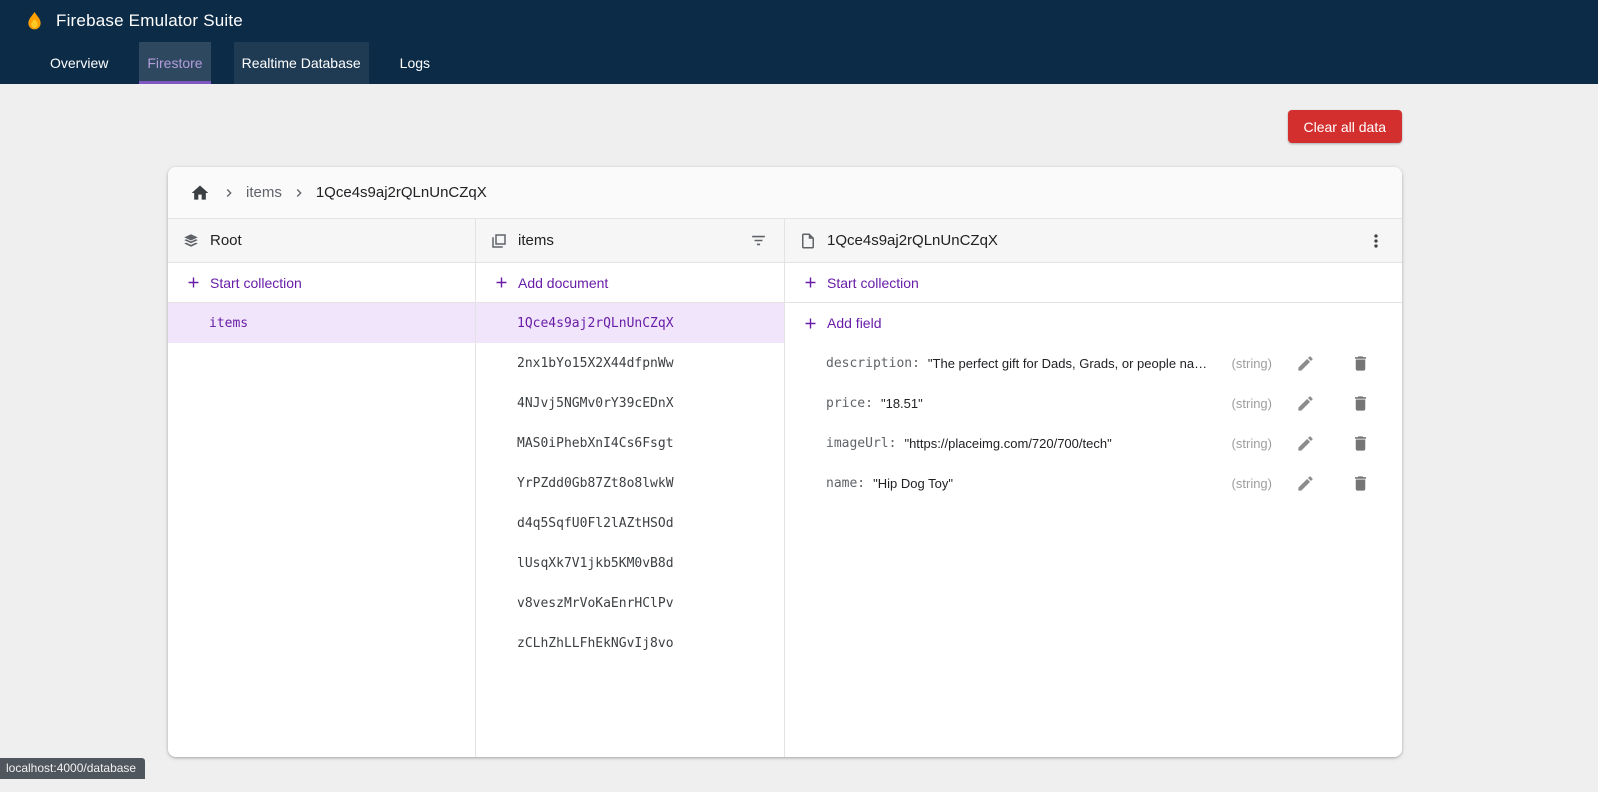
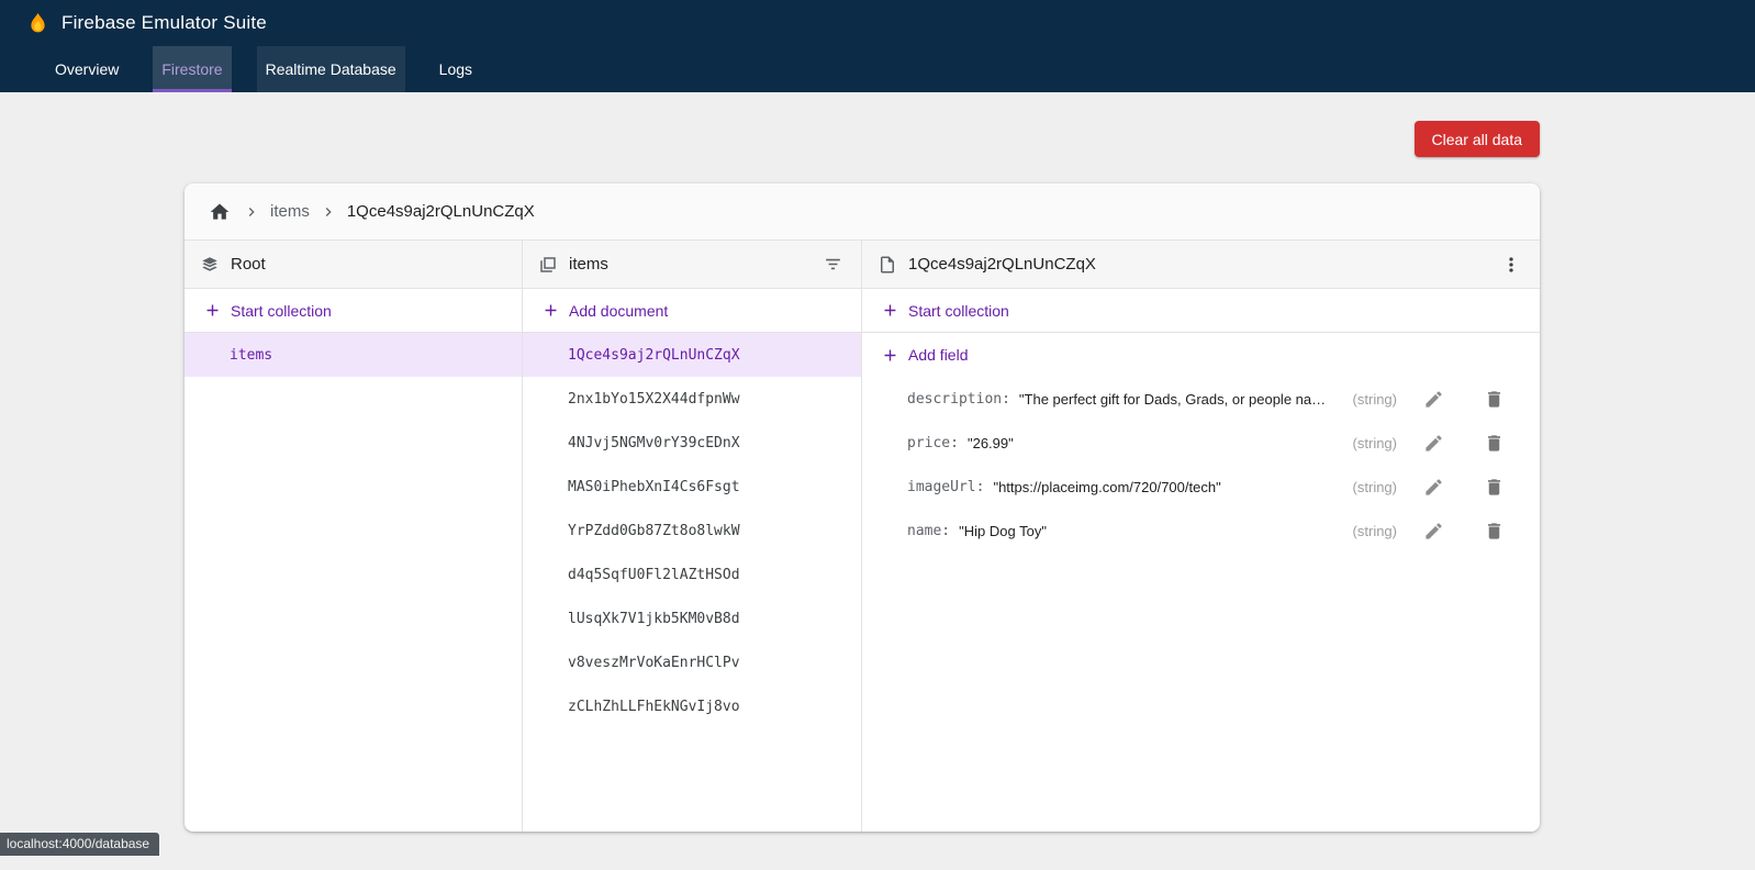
  Firebase Emulator Suite
  Overview
  Firestore
  Realtime Database
  Logs
  Clear all data
  items
  1Qce4s9aj2rQLnUnCZqX
  Root
  Start collection
  items
  items
  Add document
  1Qce4s9aj2rQLnUnCZqX
  2nx1bYo15X2X44dfpnWw
  4NJvj5NGMv0rY39cEDnX
  MAS0iPhebXnI4Cs6Fsgt
  YrPZdd0Gb87Zt8o8lwkW
  d4q5SqfU0Fl2lAZtHSOd
  lUsqXk7V1jkb5KM0vB8d
  v8veszMrVoKaEnrHClPv
  zCLhZhLLFhEkNGvIj8vo
  1Qce4s9aj2rQLnUnCZqX
  Start collection
  Add field
  description:
  "The perfect gift for Dads, Grads, or people name
  (string)
  price:
- "18.51"
+ "26.99"
  (string)
  imageUrl:
  "https://placeimg.com/720/700/tech"
  (string)
  name:
  "Hip Dog Toy"
  (string)
  localhost:4000/database
